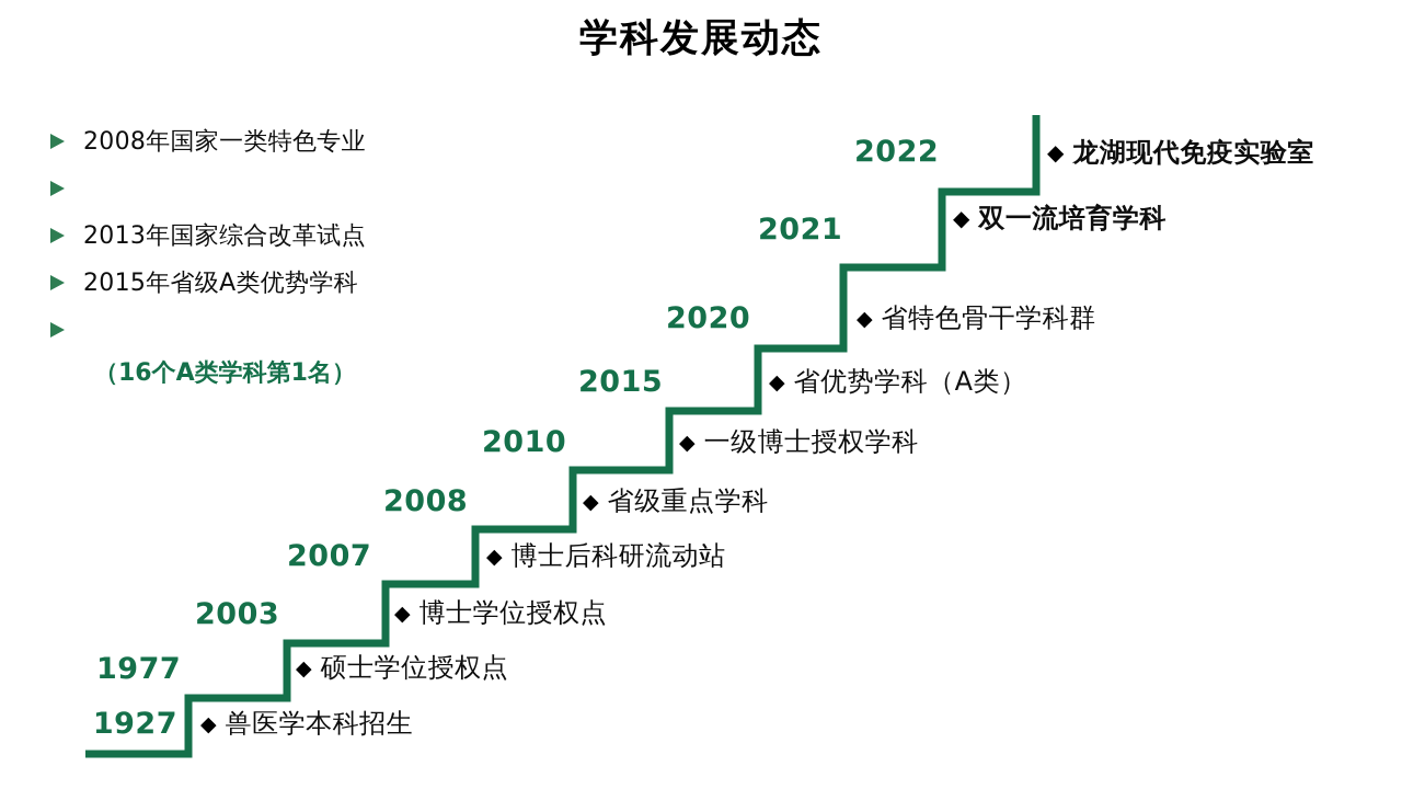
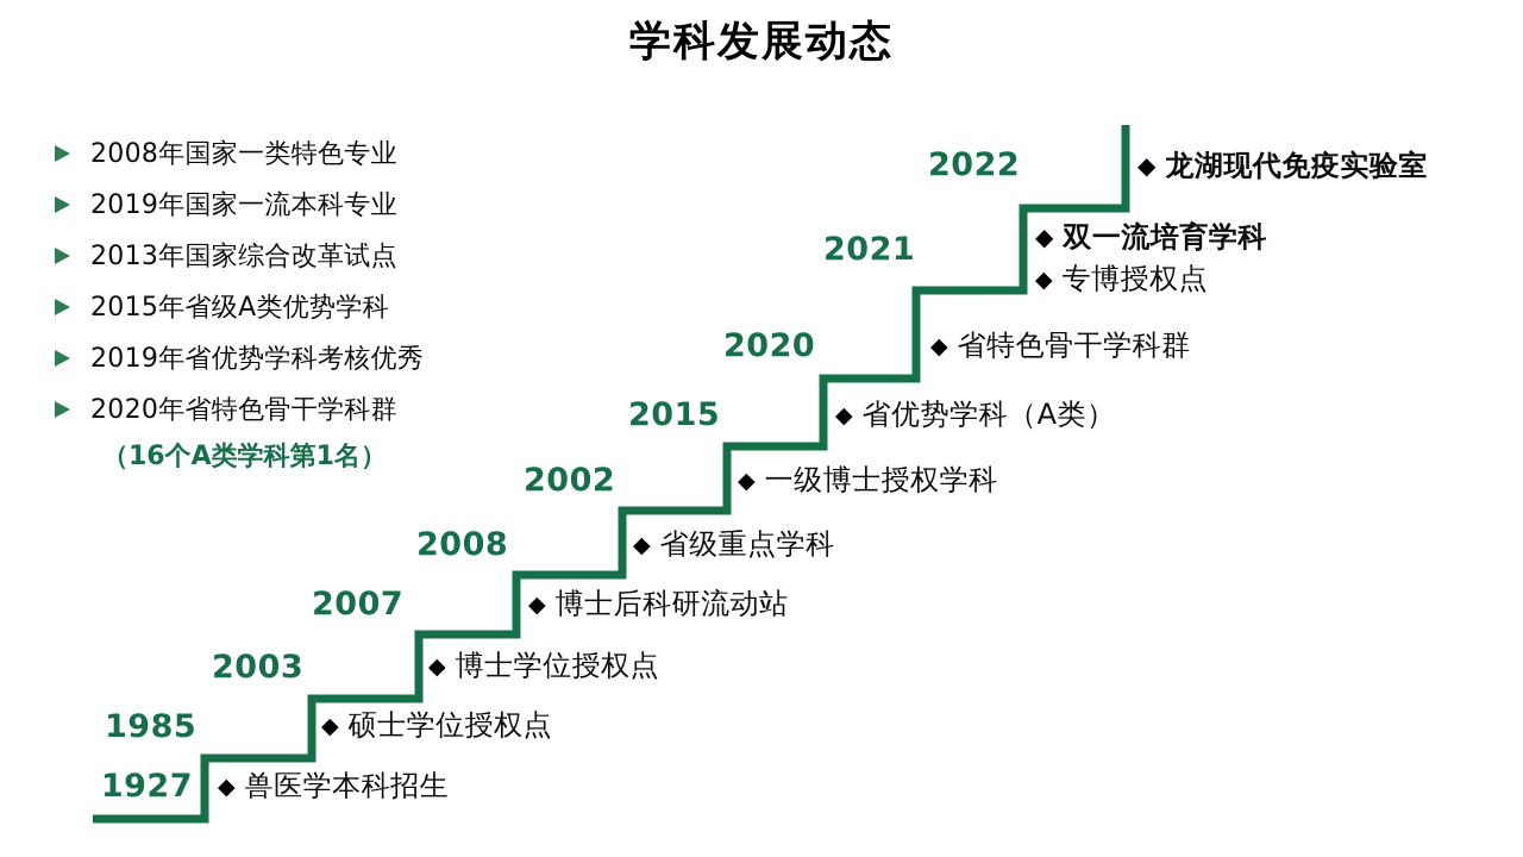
  学科发展动态
  2008年国家一类特色专业
+ 2019年国家一流本科专业
  2013年国家综合改革试点
  2015年省级A类优势学科
+ 2019年省优势学科考核优秀
+ 2020年省特色骨干学科群
  （16个A类学科第1名）
  1927
  ◆ 兽医学本科招生
- 1977
+ 1985
  ◆ 硕士学位授权点
  2003
  ◆ 博士学位授权点
  2007
  ◆ 博士后科研流动站
  2008
  ◆ 省级重点学科
- 2010
+ 2002
  ◆ 一级博士授权学科
  2015
  ◆ 省优势学科（A类）
  2020
  ◆ 省特色骨干学科群
  2021
  ◆ 双一流培育学科
+ ◆ 专博授权点
  2022
  ◆ 龙湖现代免疫实验室
